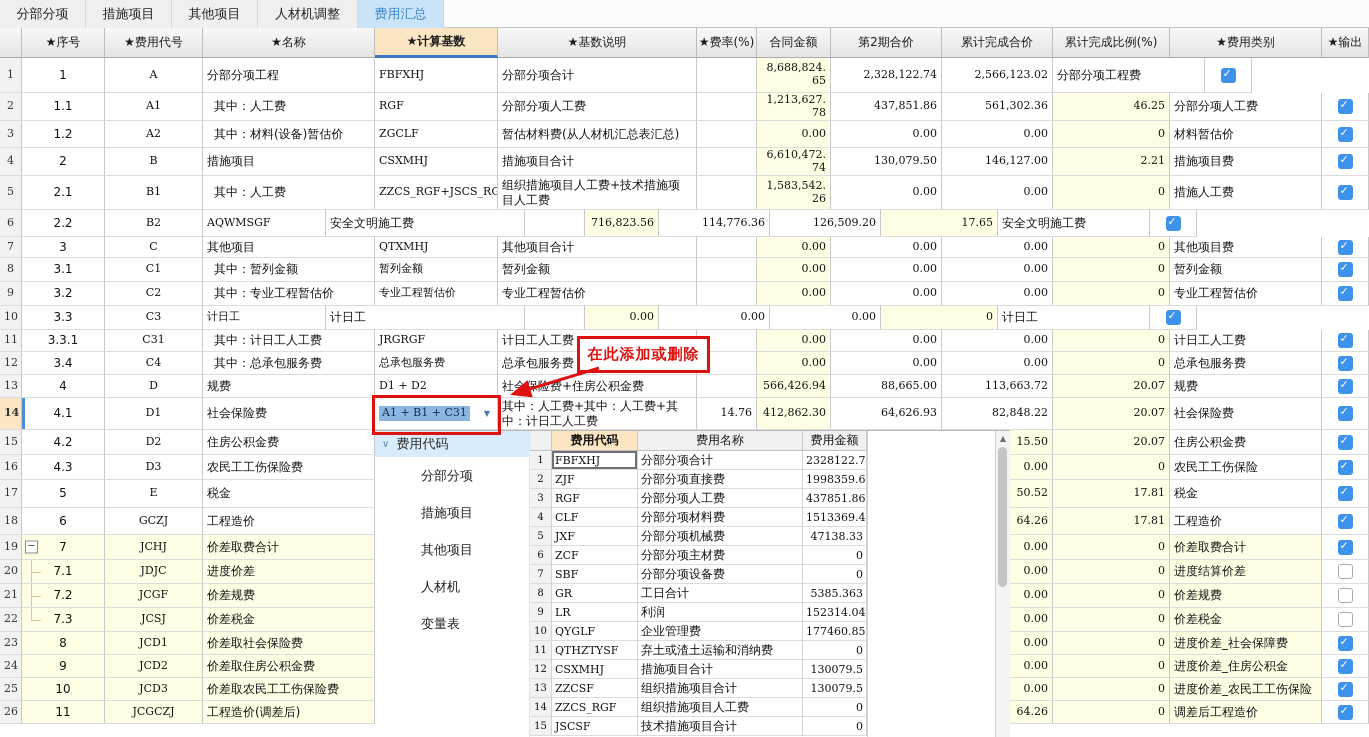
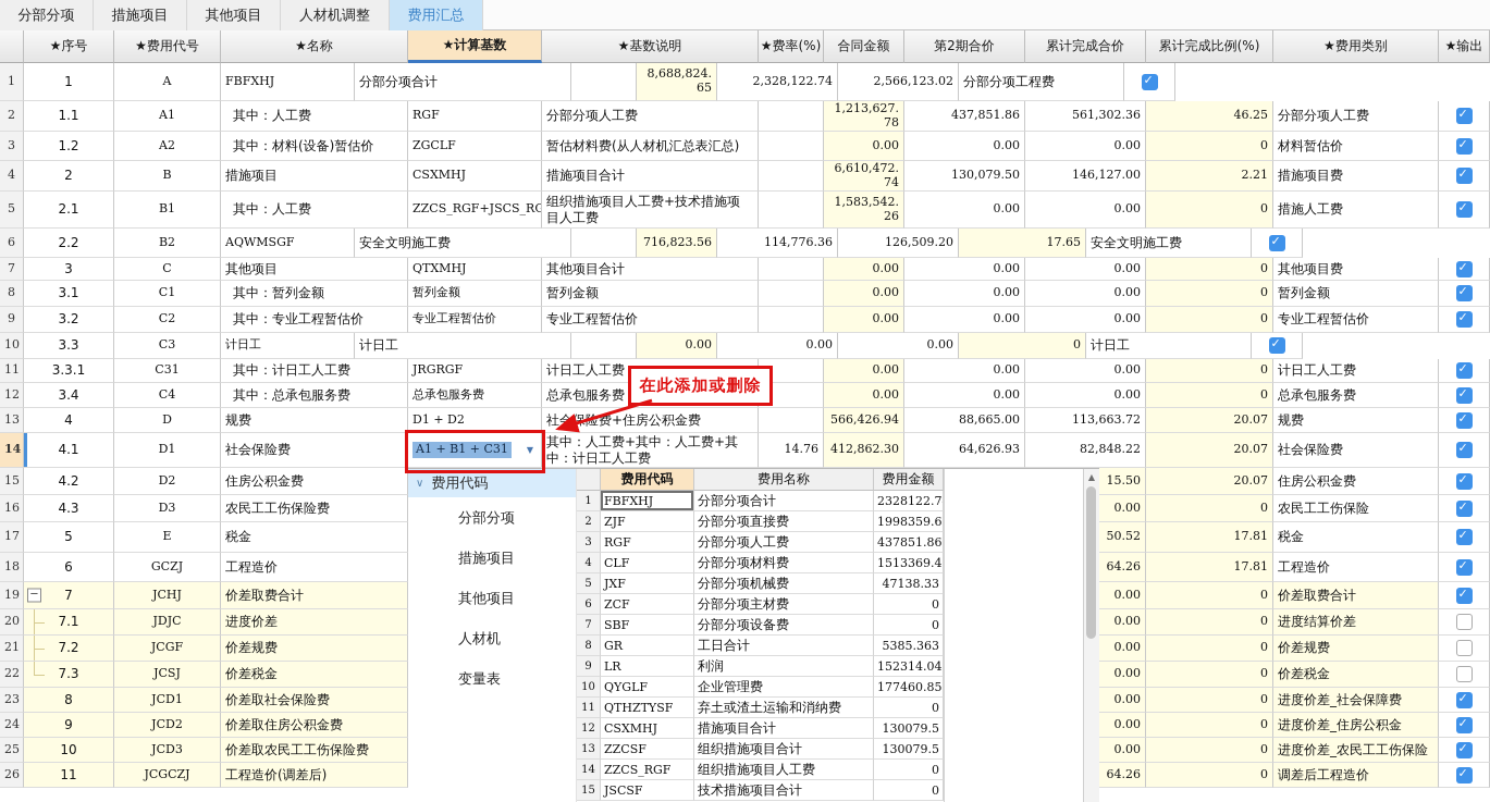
  分部分项
  措施项目
  其他项目
  人材机调整
  费用汇总
  ★序号
  ★费用代号
  ★名称
  ★计算基数
  ★基数说明
  ★费率(%)
  合同金额
  第2期合价
  累计完成合价
  累计完成比例(%)
  ★费用类别
  ★输出
  1
  1
  A
- 分部分项工程
  FBFXHJ
  分部分项合计
  8,688,824.65
  2,328,122.74
  2,566,123.02
  分部分项工程费
  2
  1.1
  A1
  其中：人工费
  RGF
  分部分项人工费
  1,213,627.78
  437,851.86
  561,302.36
  46.25
  分部分项人工费
  3
  1.2
  A2
  其中：材料(设备)暂估价
  ZGCLF
  暂估材料费(从人材机汇总表汇总)
  0.00
  0.00
  0.00
  0
  材料暂估价
  4
  2
  B
  措施项目
  CSXMHJ
  措施项目合计
  6,610,472.74
  130,079.50
  146,127.00
  2.21
  措施项目费
  5
  2.1
  B1
  其中：人工费
  ZZCS_RGF+JSCS_RG
  组织措施项目人工费+技术措施项目人工费
  1,583,542.26
  0.00
  0.00
  0
  措施人工费
  6
  2.2
  B2
  AQWMSGF
  安全文明施工费
  716,823.56
  114,776.36
  126,509.20
  17.65
  安全文明施工费
  7
  3
  C
  其他项目
  QTXMHJ
  其他项目合计
  0.00
  0.00
  0.00
  0
  其他项目费
  8
  3.1
  C1
  其中：暂列金额
  暂列金额
  暂列金额
  0.00
  0.00
  0.00
  0
  暂列金额
  9
  3.2
  C2
  其中：专业工程暂估价
  专业工程暂估价
  专业工程暂估价
  0.00
  0.00
  0.00
  0
  专业工程暂估价
  10
  3.3
  C3
  计日工
  计日工
  0.00
  0.00
  0.00
  0
  计日工
  11
  3.3.1
  C31
  其中：计日工人工费
  JRGRGF
  计日工人工费
  0.00
  0.00
  0.00
  0
  计日工人工费
  12
  3.4
  C4
  其中：总承包服务费
  总承包服务费
  总承包服务费
  0.00
  0.00
  0.00
  0
  总承包服务费
  13
  4
  D
  规费
  D1 + D2
  社会保费+住房公积金费
  566,426.94
  88,665.00
  113,663.72
  20.07
  规费
  14
  4.1
  D1
  社会保险费
  A1 + B1 + C31
  ▼
  其中：人工费+其中：人工费+其中：计日工人工费
  14.76
  412,862.30
  64,626.93
  82,848.22
  20.07
  社会保险费
  15
  4.2
  D2
  住房公积金费
  15.50
  20.07
  住房公积金费
  16
  4.3
  D3
  农民工工伤保险费
  0.00
  0
  农民工工伤保险
  17
  5
  E
  税金
  50.52
  17.81
  税金
  18
  6
  GCZJ
  工程造价
  64.26
  17.81
  工程造价
  19
  7
  JCHJ
  价差取费合计
  0.00
  0
  价差取费合计
  20
  7.1
  JDJC
  进度价差
  0.00
  0
  进度结算价差
  21
  7.2
  JCGF
  价差规费
  0.00
  0
  价差规费
  22
  7.3
  JCSJ
  价差税金
  0.00
  0
  价差税金
  23
  8
  JCD1
  价差取社会保险费
  0.00
  0
  进度价差_社会保障费
  24
  9
  JCD2
  价差取住房公积金费
  0.00
  0
  进度价差_住房公积金
  25
  10
  JCD3
  价差取农民工工伤保险费
  0.00
  0
  进度价差_农民工工伤保险
  26
  11
  JCGCZJ
  工程造价(调差后)
  64.26
  0
  调差后工程造价
  ∨
  费用代码
  分部分项
  措施项目
  其他项目
  人材机
  变量表
  费用代码
  费用名称
  费用金额
  1
  FBFXHJ
  分部分项合计
  2328122.7
  2
  ZJF
  分部分项直接费
  1998359.6
  3
  RGF
  分部分项人工费
  437851.86
  4
  CLF
  分部分项材料费
  1513369.4
  5
  JXF
  分部分项机械费
  47138.33
  6
  ZCF
  分部分项主材费
  0
  7
  SBF
  分部分项设备费
  0
  8
  GR
  工日合计
  5385.363
  9
  LR
  利润
  152314.04
  10
  QYGLF
  企业管理费
  177460.85
  11
  QTHZTYSF
  弃土或渣土运输和消纳费
  0
  12
  CSXMHJ
  措施项目合计
  130079.5
  13
  ZZCSF
  组织措施项目合计
  130079.5
  14
  ZZCS_RGF
  组织措施项目人工费
  0
  15
  JSCSF
  技术措施项目合计
  0
  ▲
  在此添加或删除
